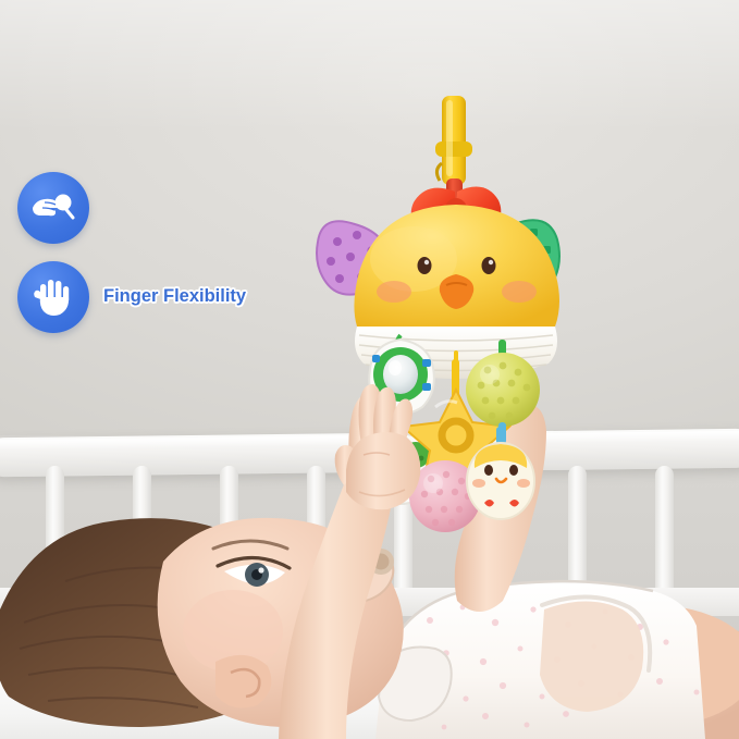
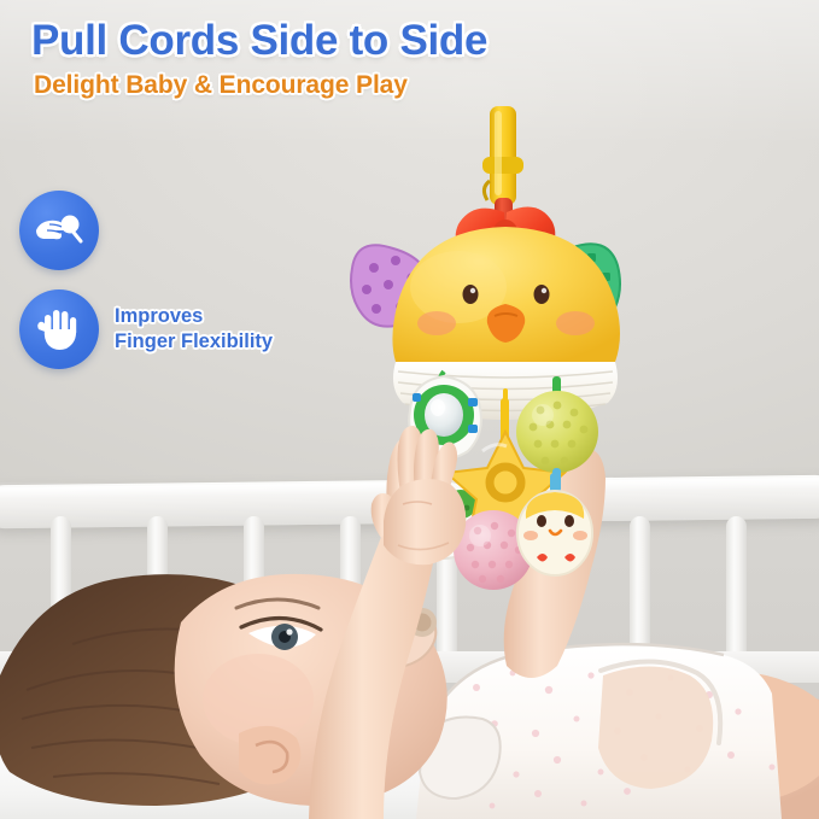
+ Pull Cords Side to Side
+ Delight Baby & Encourage Play
+ Improves
  Finger Flexibility
